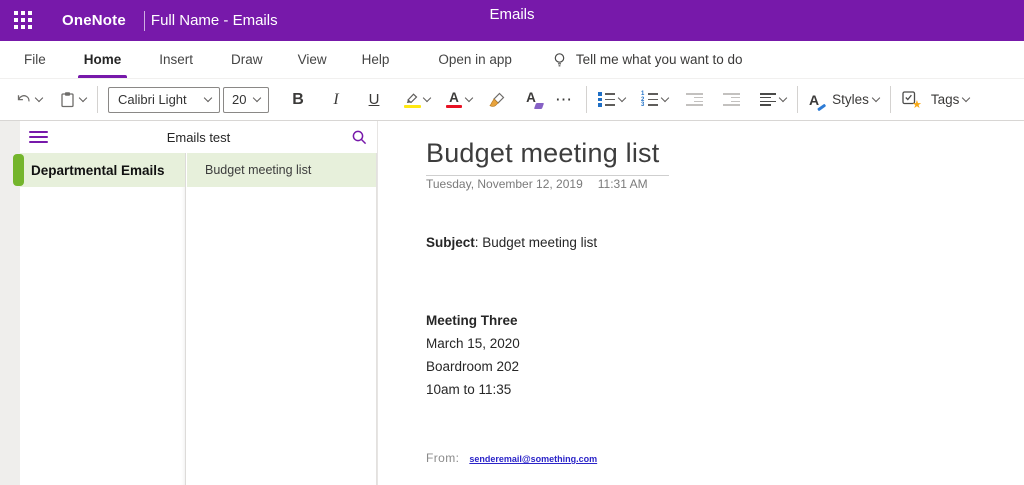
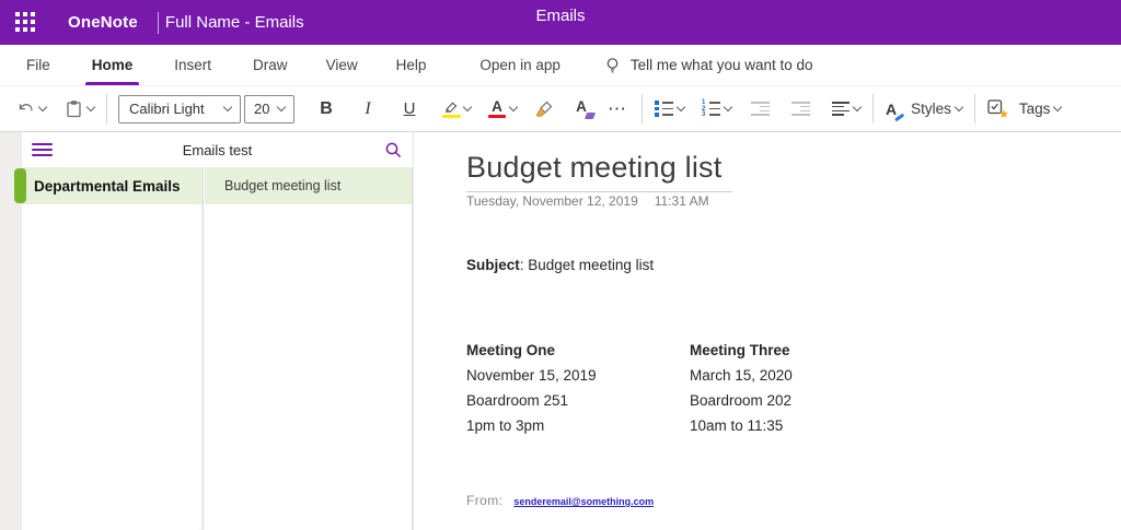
  OneNote
  Full Name - Emails
  Emails
  File
  Home
  Insert
  Draw
  View
  Help
  Open in app
  Tell me what you want to do
  Calibri Light
  20
  B
  I
  U
  A
  A
  ⋯
  A
  Styles
  ★
  Tags
  Emails test
  Departmental Emails
  Budget meeting list
  Budget meeting list
  Tuesday, November 12, 2019
  11:31 AM
  Subject: Budget meeting list
+ Meeting One
+ November 15, 2019
+ Boardroom 251
+ 1pm to 3pm
  Meeting Three
  March 15, 2020
  Boardroom 202
  10am to 11:35
  From:
  senderemail@something.com
